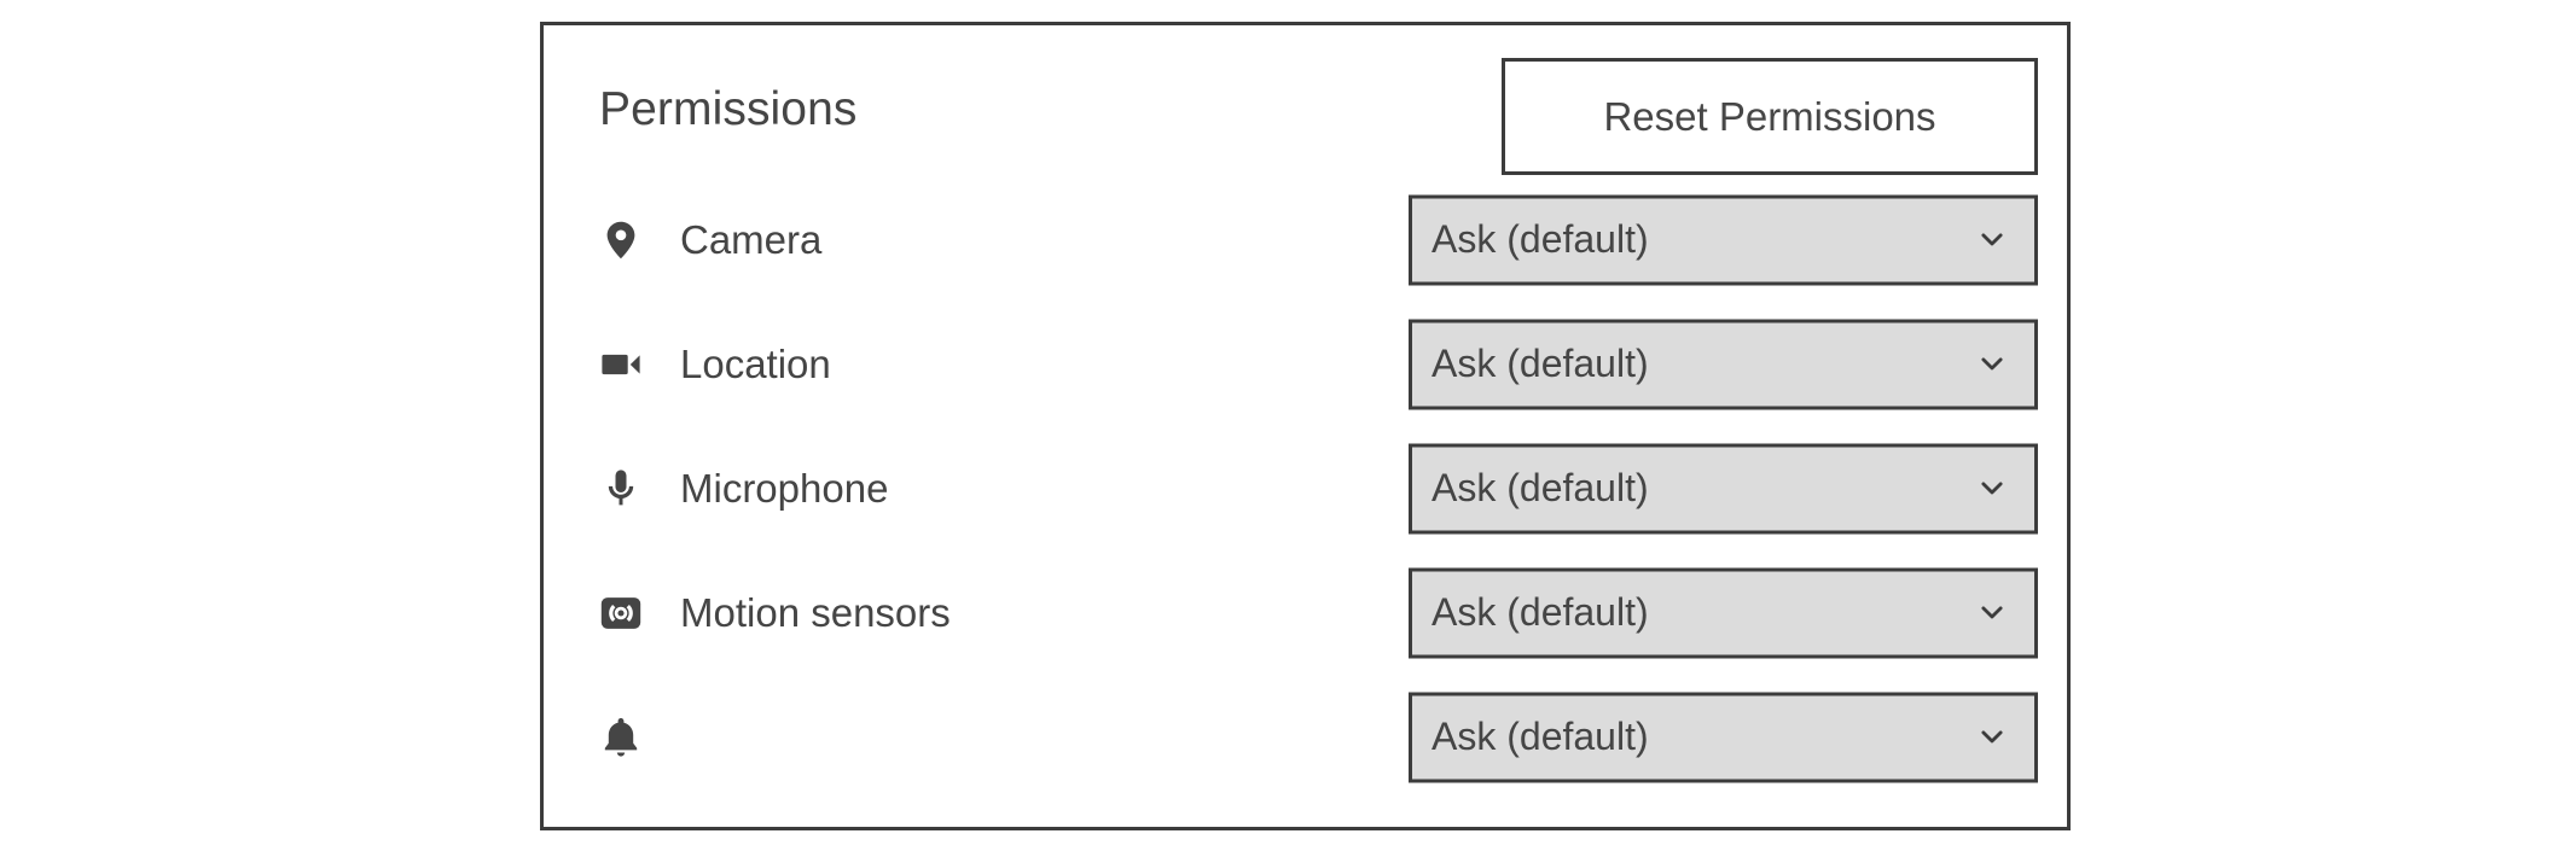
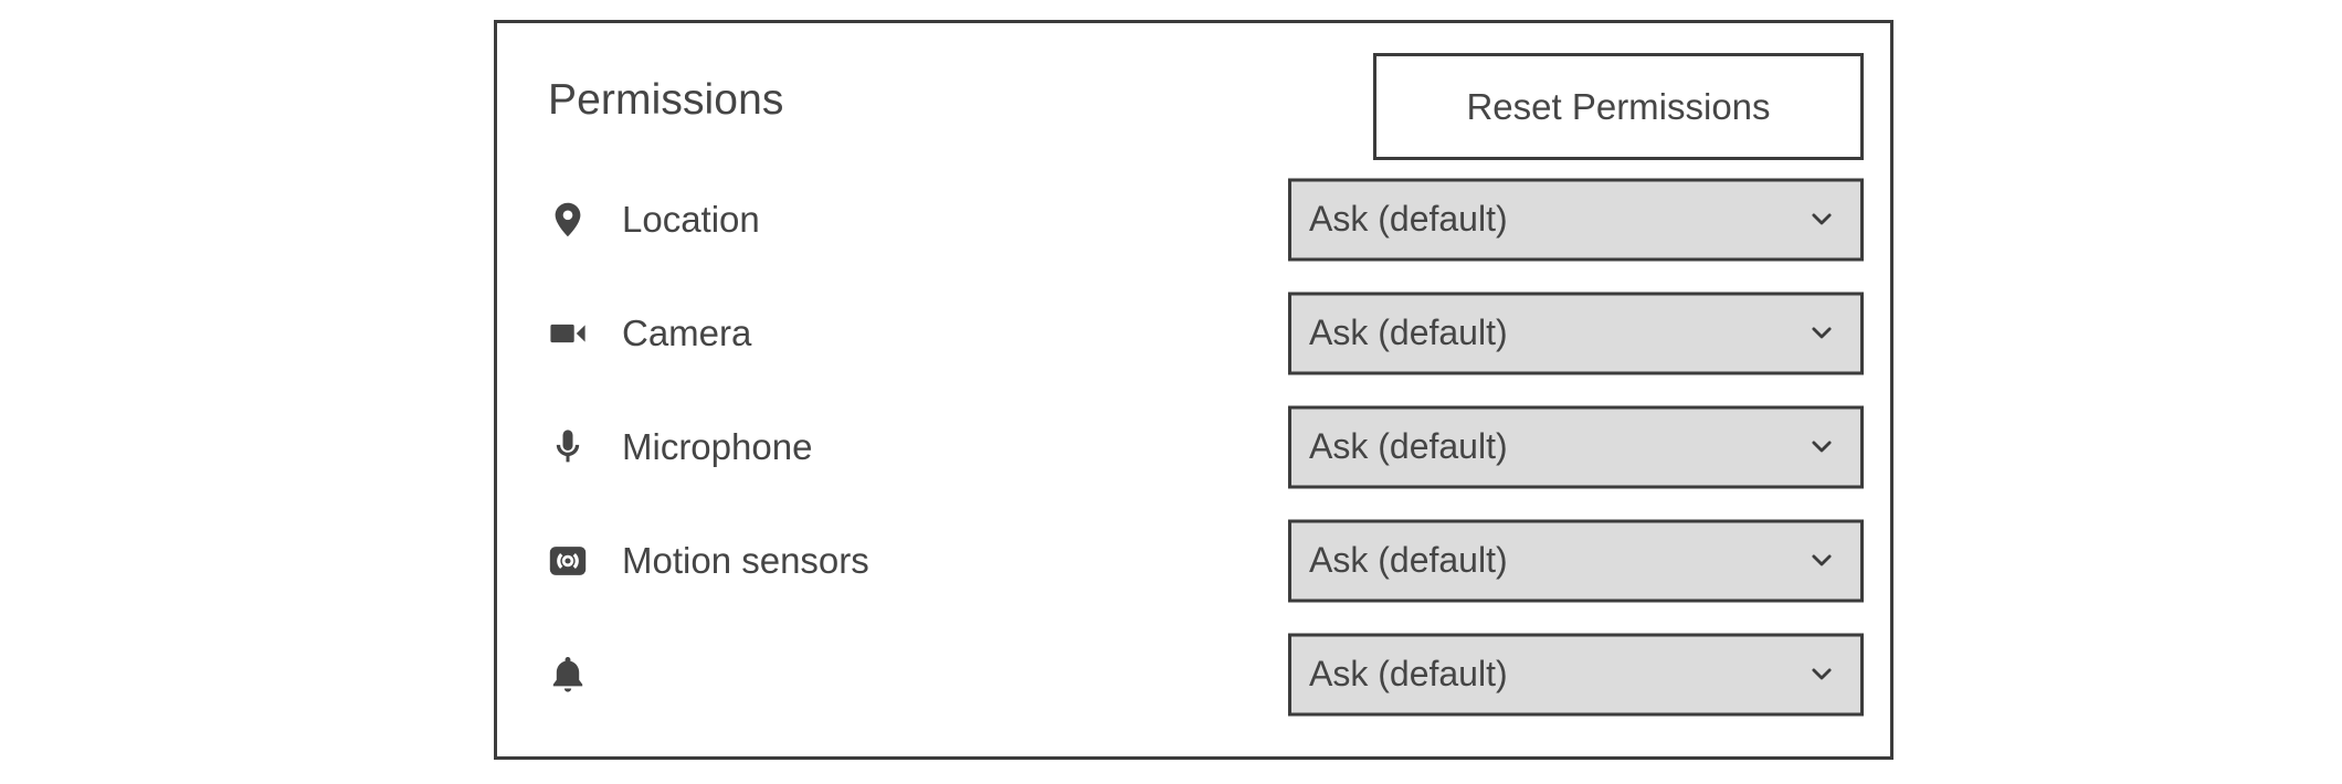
  Permissions
  Reset Permissions
- Camera
+ Location
  Ask (default)
- Location
+ Camera
  Ask (default)
  Microphone
  Ask (default)
  Motion sensors
  Ask (default)
  Ask (default)
